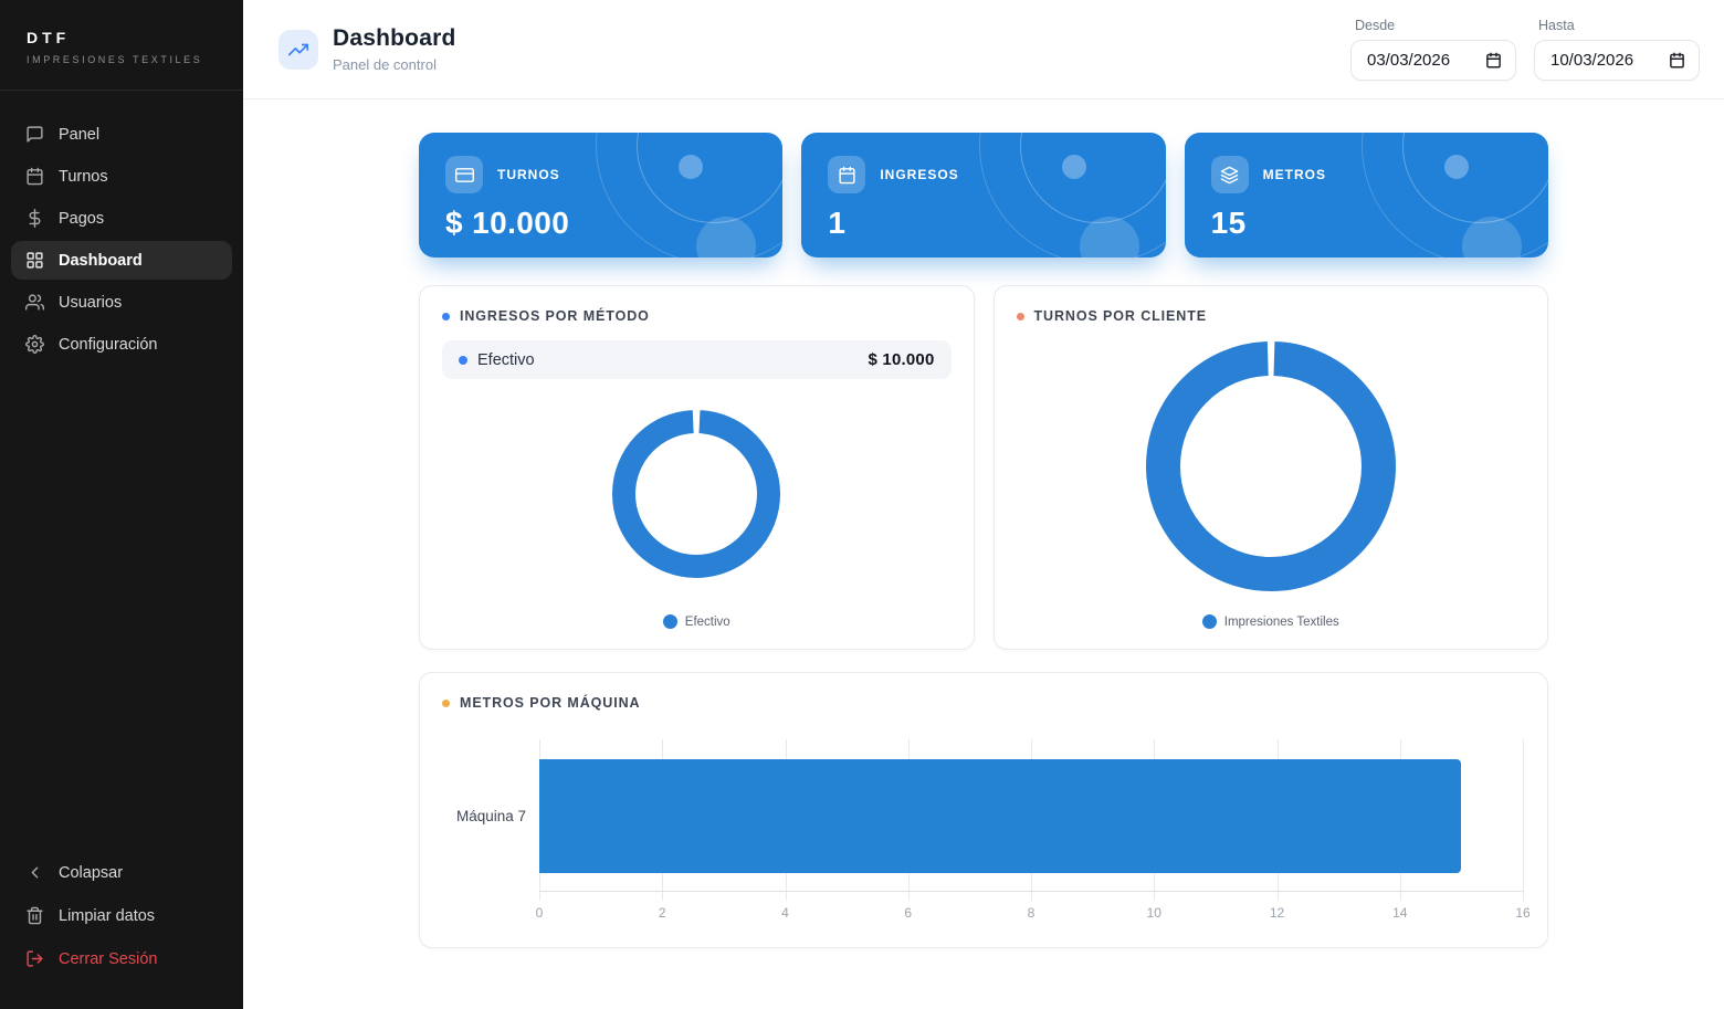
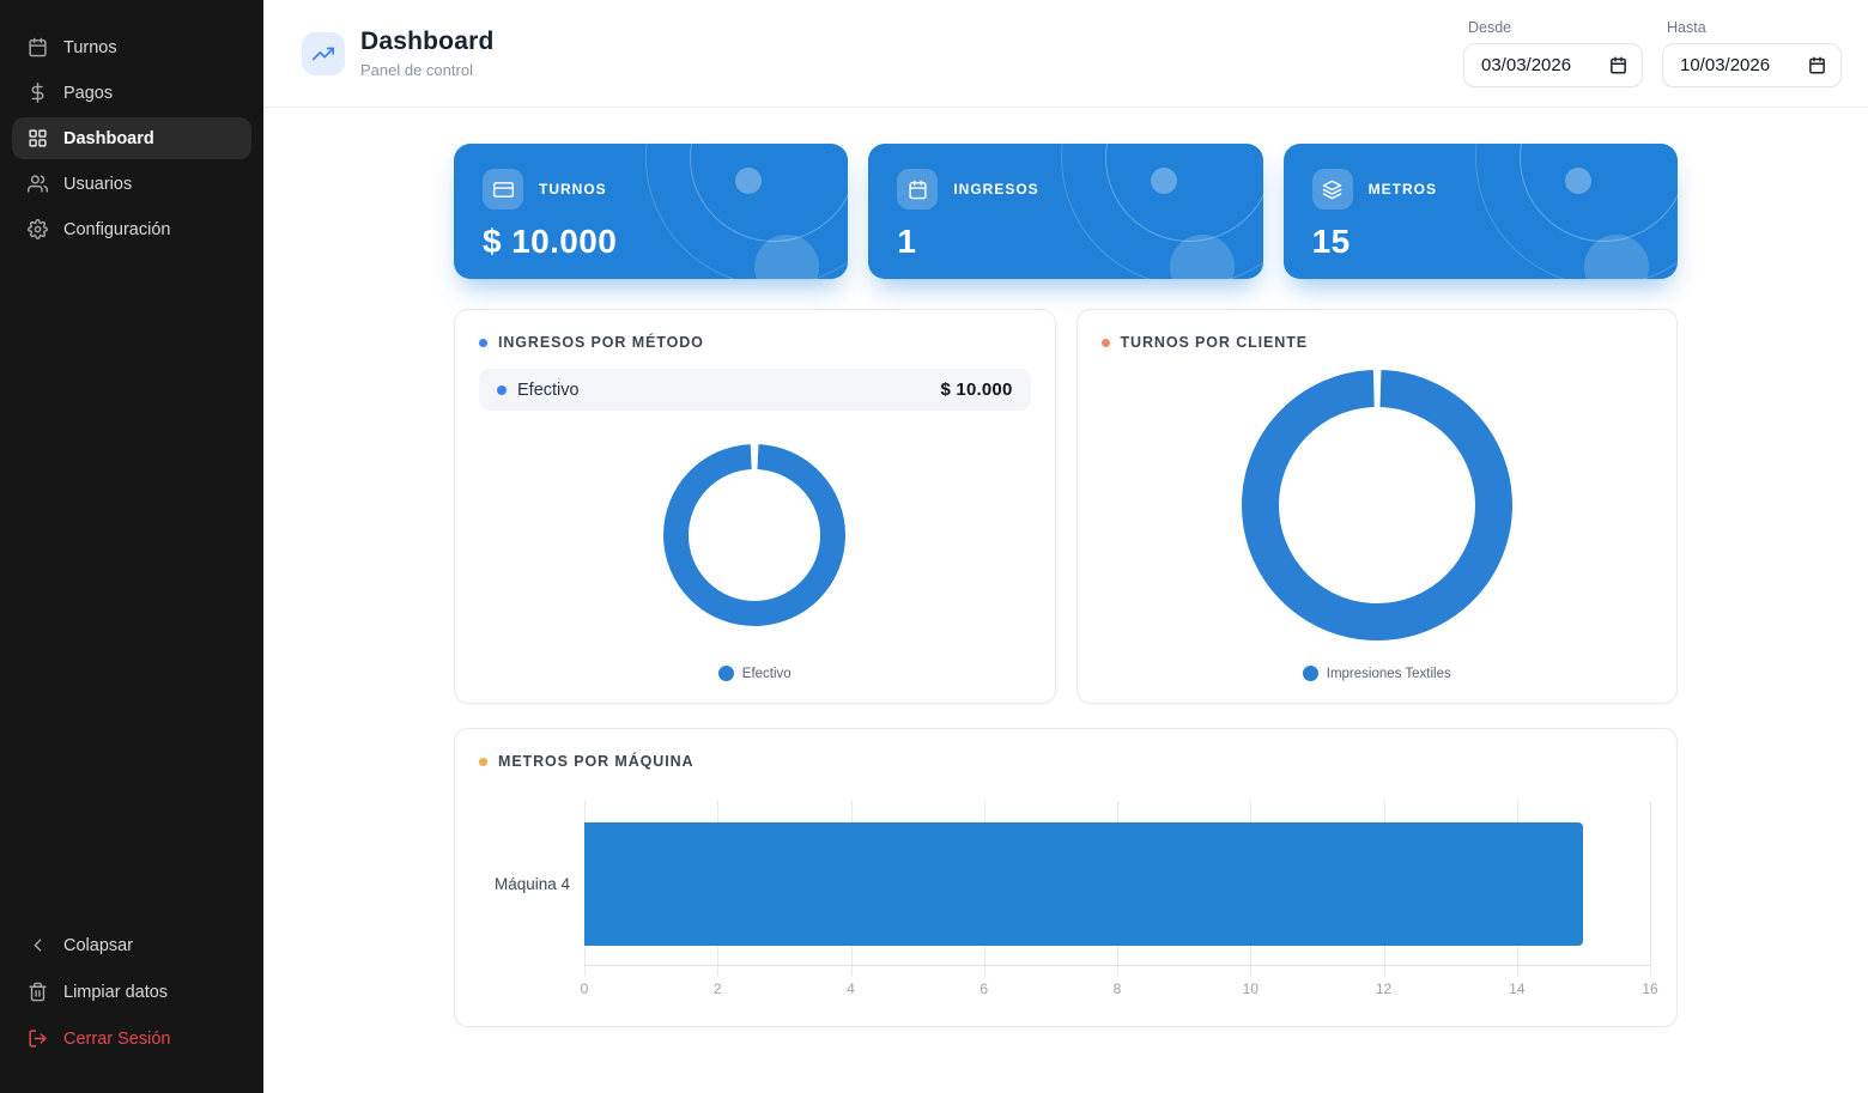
- DTF
- IMPRESIONES TEXTILES
- Panel
  Turnos
  Pagos
  Dashboard
  Usuarios
  Configuración
  Colapsar
  Limpiar datos
  Cerrar Sesión
  Dashboard
  Panel de control
  Desde
  03/03/2026
  Hasta
  10/03/2026
  TURNOS
  $ 10.000
  INGRESOS
  1
  METROS
  15
  INGRESOS POR MÉTODO
  Efectivo
  $ 10.000
  Efectivo
  TURNOS POR CLIENTE
  Impresiones Textiles
  METROS POR MÁQUINA
- Máquina 7
+ Máquina 4
  0
  2
  4
  6
  8
  10
  12
  14
  16
